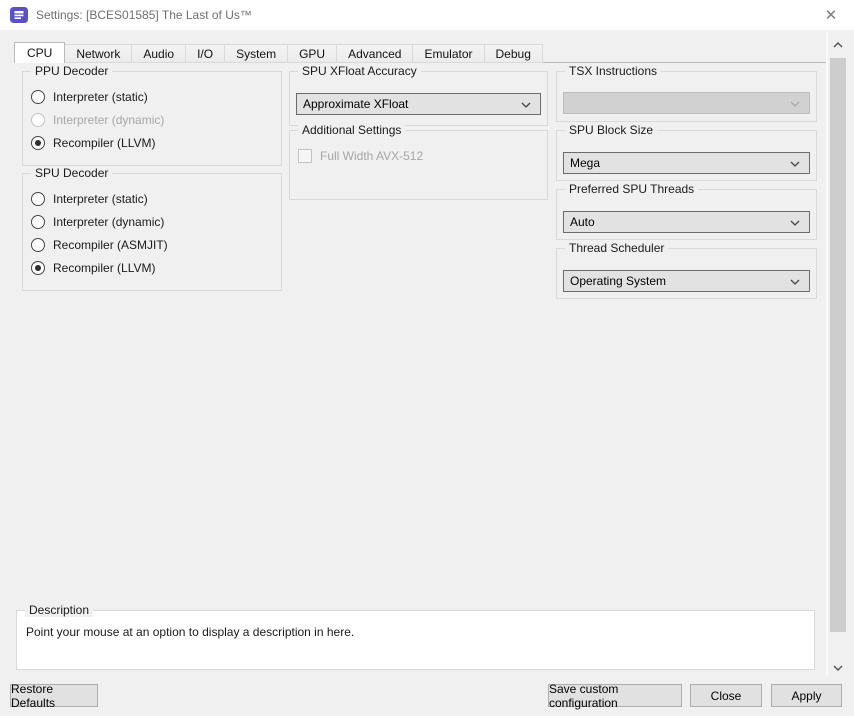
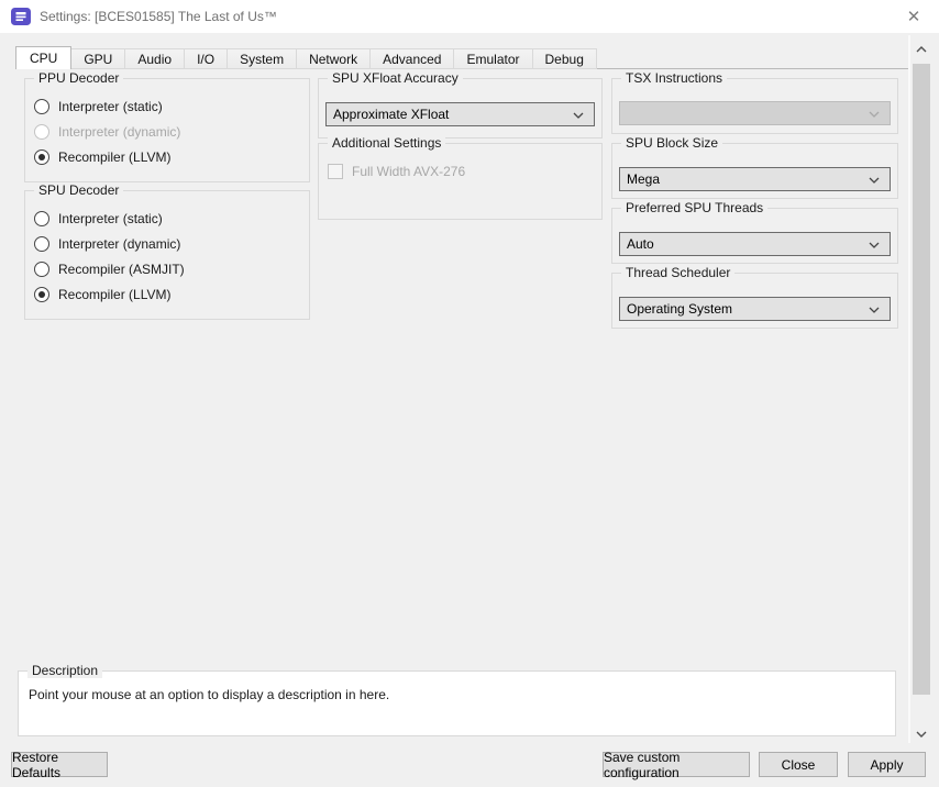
  Settings: [BCES01585] The Last of Us™
  ✕
  CPU
- Network
+ GPU
  Audio
  I/O
  System
- GPU
+ Network
  Advanced
  Emulator
  Debug
  PPU Decoder
  Interpreter (static)
  Interpreter (dynamic)
  Recompiler (LLVM)
  SPU Decoder
  Interpreter (static)
  Interpreter (dynamic)
  Recompiler (ASMJIT)
  Recompiler (LLVM)
  SPU XFloat Accuracy
  Approximate XFloat
  Additional Settings
- Full Width AVX-512
+ Full Width AVX-276
  TSX Instructions
  SPU Block Size
  Mega
  Preferred SPU Threads
  Auto
  Thread Scheduler
  Operating System
  Description
  Point your mouse at an option to display a description in here.
  Restore Defaults
  Save custom configuration
  Close
  Apply
